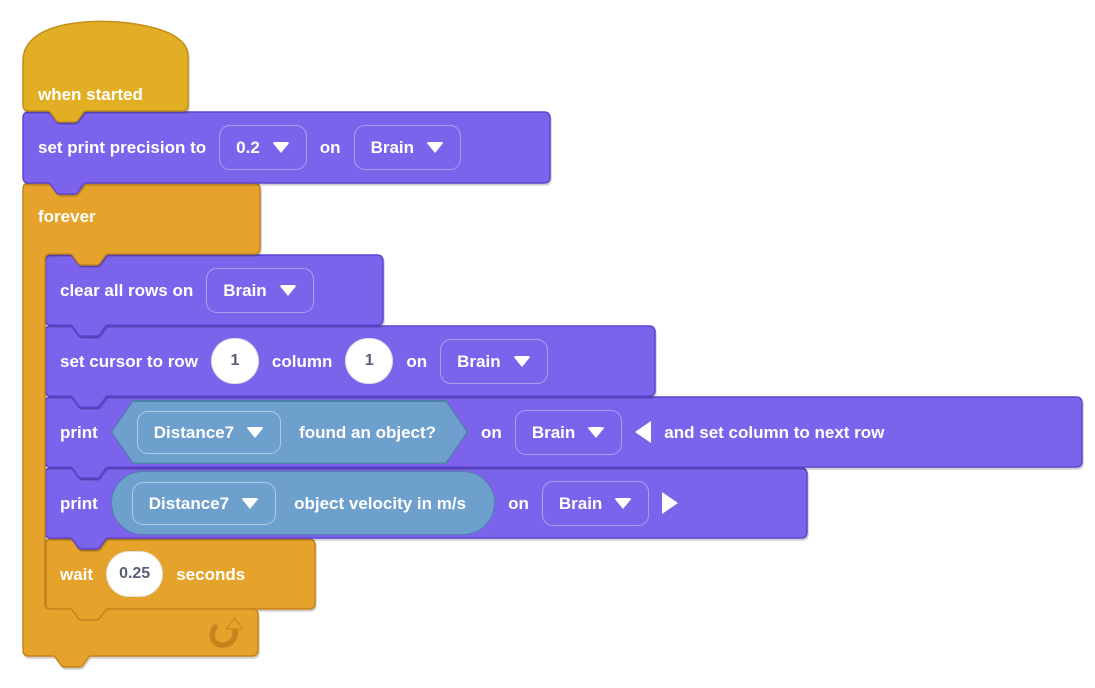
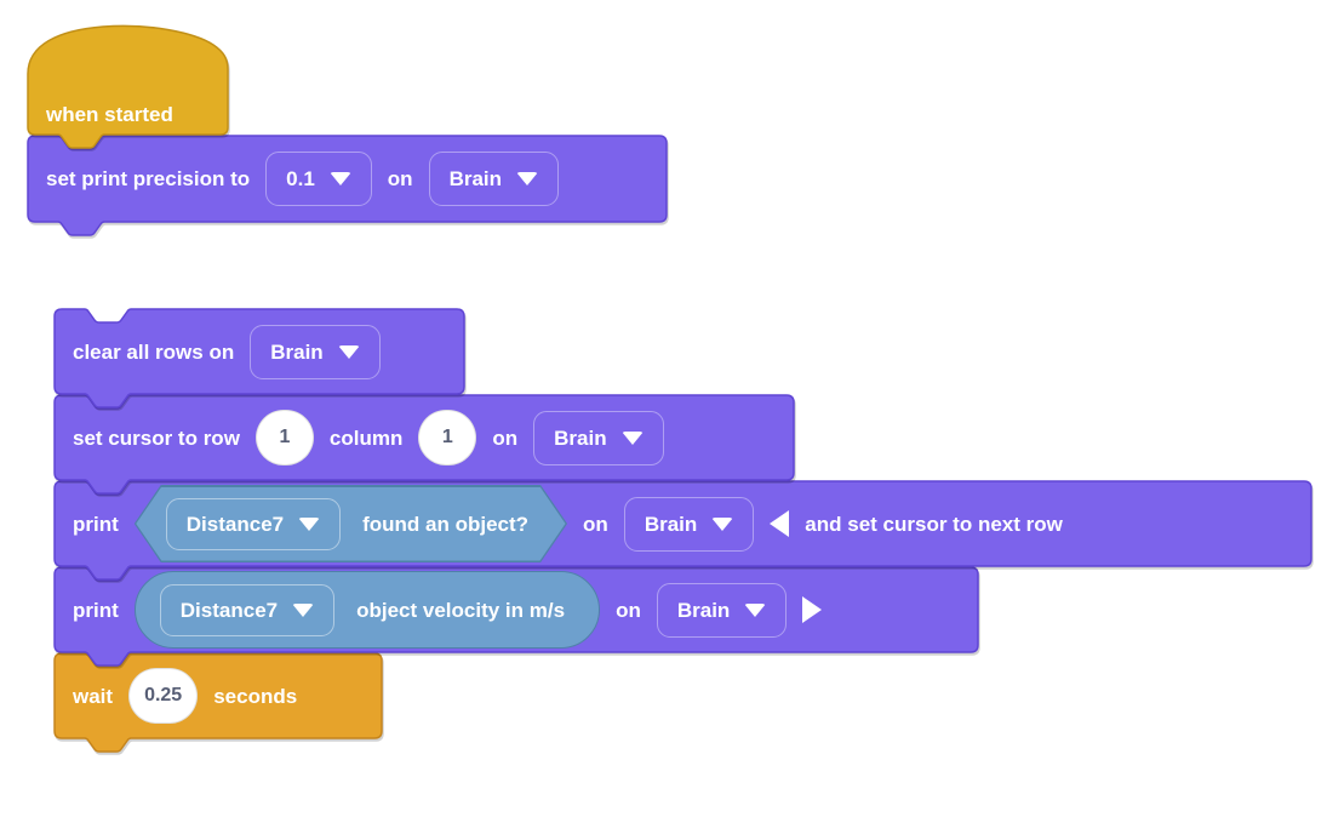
  when started
  set print precision to
- 0.2
+ 0.1
  on
  Brain
- forever
  clear all rows on
  Brain
  set cursor to row
  1
  column
  1
  on
  Brain
  print
  Distance7
  found an object?
  on
  Brain
- and set column to next row
+ and set cursor to next row
  print
  Distance7
  object velocity in m/s
  on
  Brain
  wait
  0.25
  seconds
